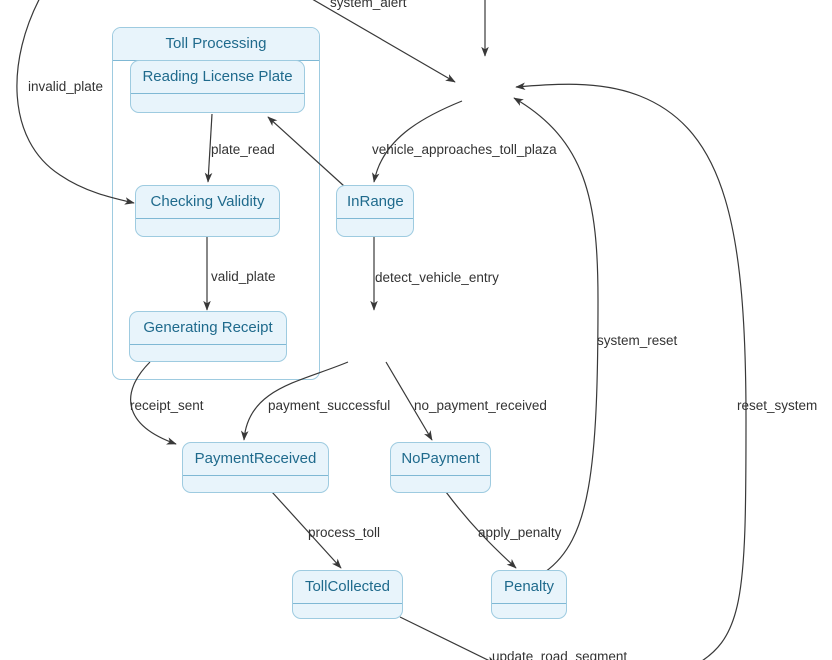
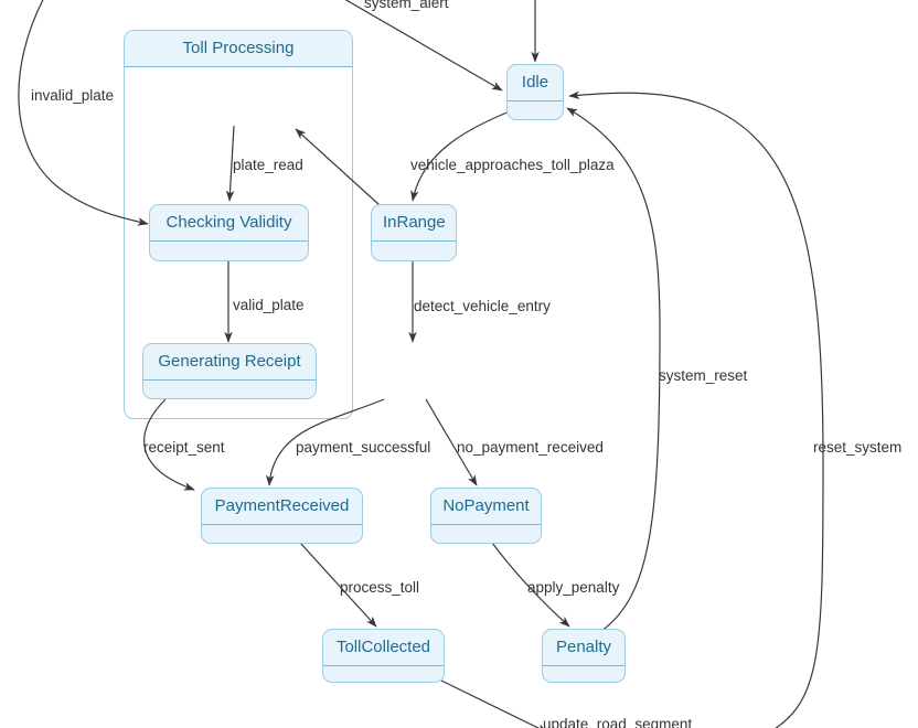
  Toll Processing
- Reading License Plate
  Checking Validity
  Generating Receipt
+ Idle
  InRange
  PaymentReceived
  NoPayment
  TollCollected
  Penalty
  system_alert
  invalid_plate
  plate_read
  valid_plate
  vehicle_approaches_toll_plaza
  detect_vehicle_entry
  receipt_sent
  payment_successful
  no_payment_received
  process_toll
  apply_penalty
  system_reset
  reset_system
  update_road_segment
